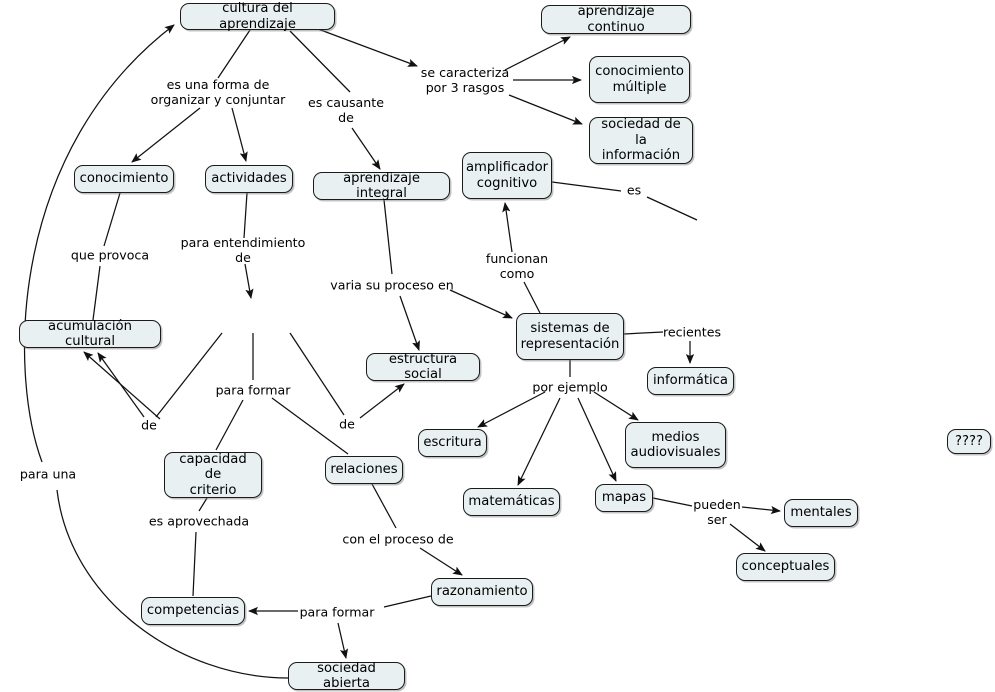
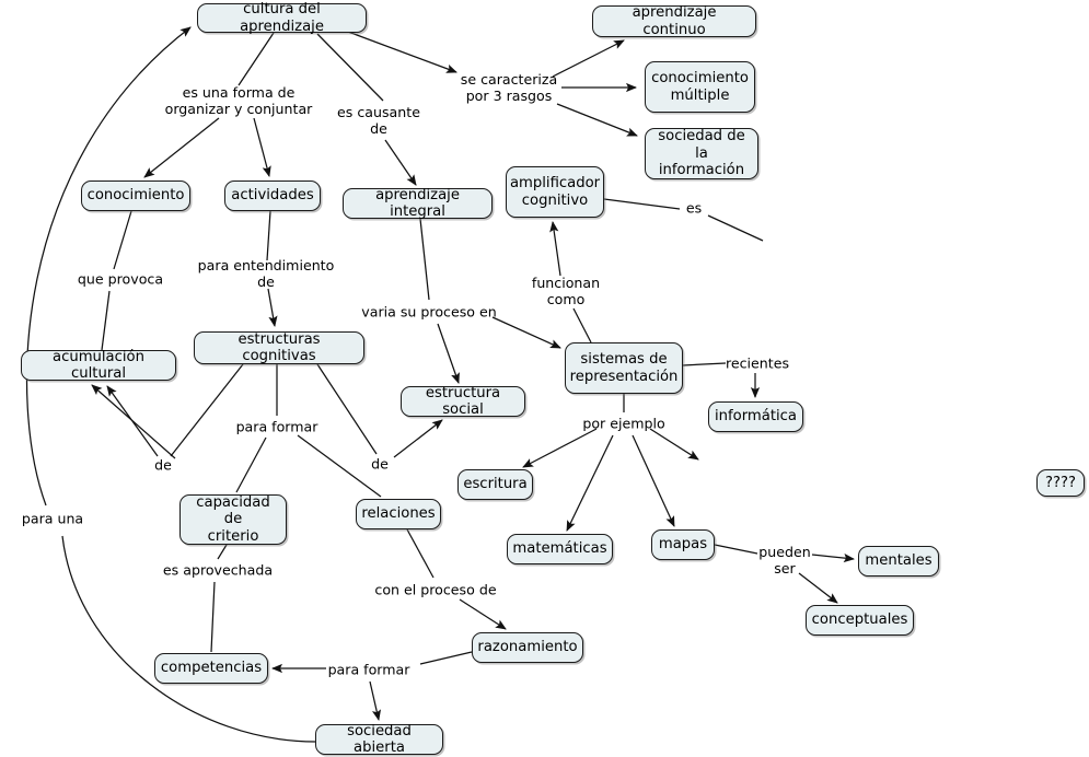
  cultura del aprendizaje
  aprendizaje continuo
  conocimiento
  múltiple
  sociedad de
  la información
  conocimiento
  actividades
  aprendizaje integral
  amplificador
  cognitivo
  acumulación cultural
+ estructuras cognitivas
  sistemas de
  representación
  informática
  estructura social
  escritura
- medios
- audiovisuales
  matemáticas
  mapas
  mentales
  conceptuales
  capacidad de
  criterio
  relaciones
  razonamiento
  competencias
  sociedad abierta
  ????
  es una forma de
  organizar y conjuntar
  es causante
  de
  se caracteriza
  por 3 rasgos
  que provoca
  para entendimiento
  de
  es
  funcionan
  como
  varia su proceso en
  recientes
  de
  para formar
  de
  por ejemplo
  pueden
  ser
  es aprovechada
  con el proceso de
  para formar
  para una
